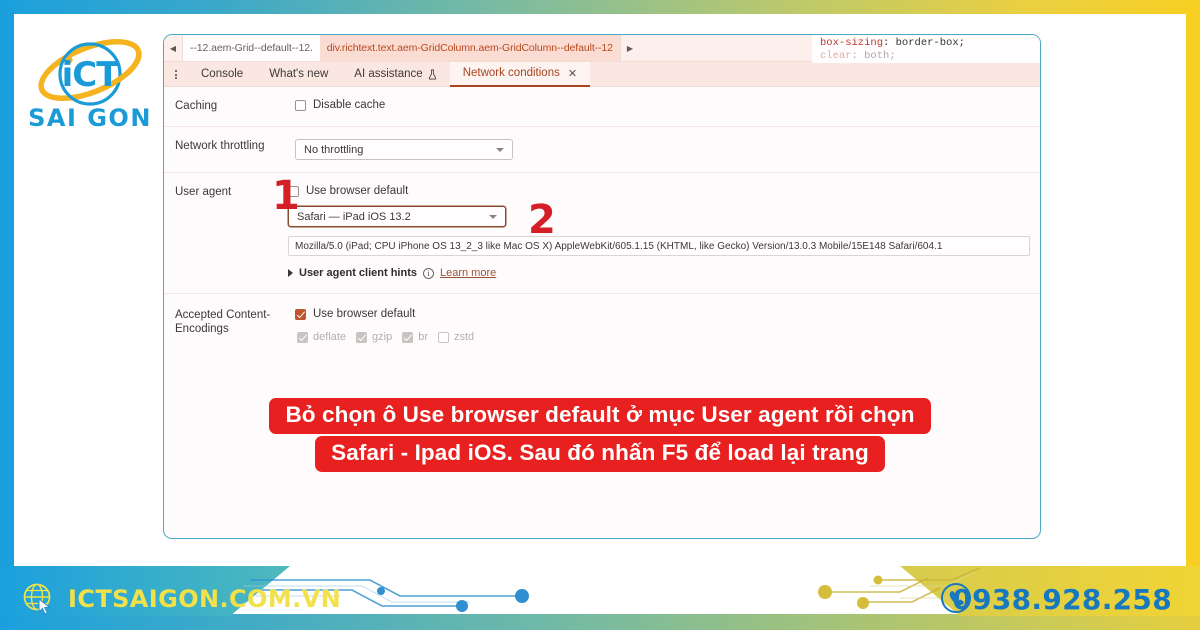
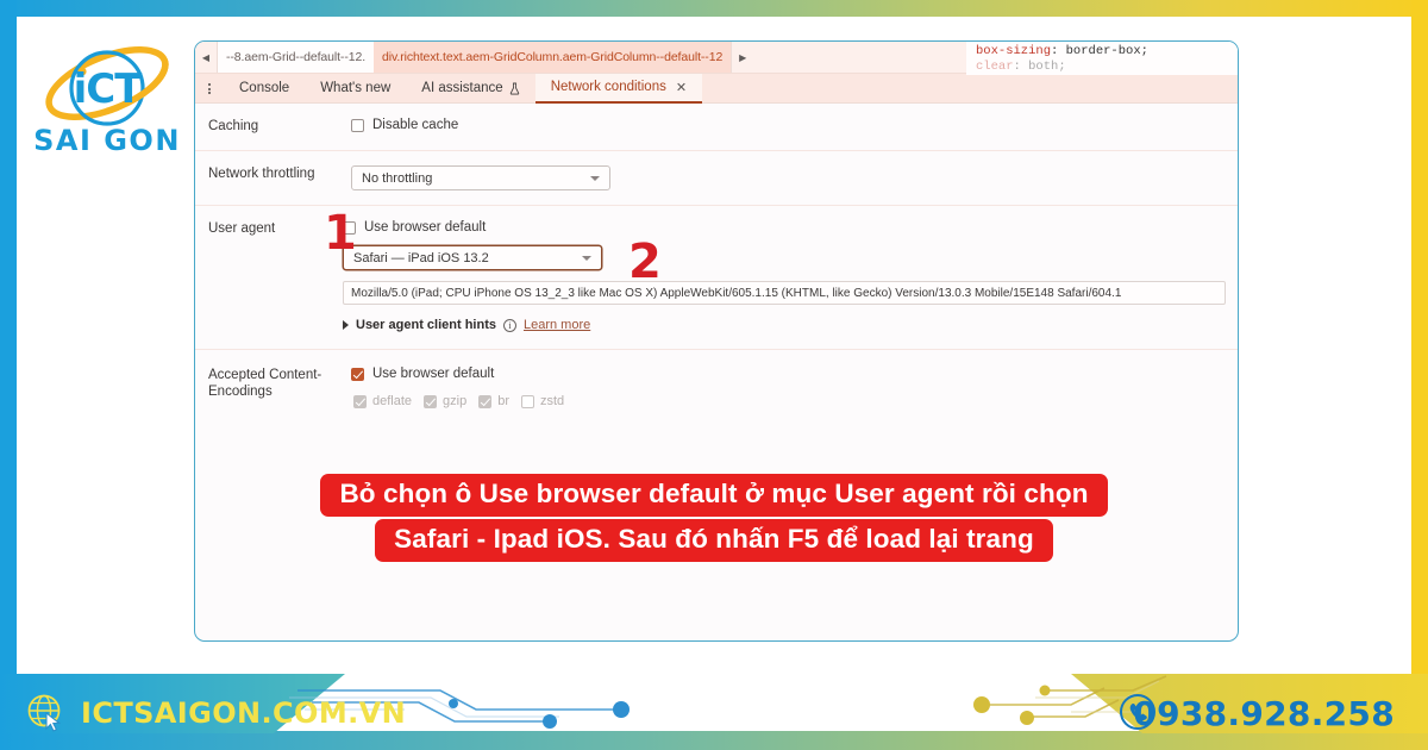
  iCT
  SAI GON
  ◀
- --12.aem-Grid--default--12.
+ --8.aem-Grid--default--12.
  div.richtext.text.aem-GridColumn.aem-GridColumn--default--12
  ▶
  box-sizing: border-box;
  clear: both;
  Console
  What's new
  AI assistance
  Network conditions
  ✕
  Caching
  Disable cache
  Network throttling
  No throttling
  User agent
  Use browser default
  Safari — iPad iOS 13.2
  Mozilla/5.0 (iPad; CPU iPhone OS 13_2_3 like Mac OS X) AppleWebKit/605.1.15 (KHTML, like Gecko) Version/13.0.3 Mobile/15E148 Safari/604.1
  User agent client hints
  i
  Learn more
  Accepted Content-
  Encodings
  Use browser default
  deflate
  gzip
  br
  zstd
  1
  2
  Bỏ chọn ô Use browser default ở mục User agent rồi chọn
  Safari - Ipad iOS. Sau đó nhấn F5 để load lại trang
  ICTSAIGON.COM.VN
  0938.928.258
